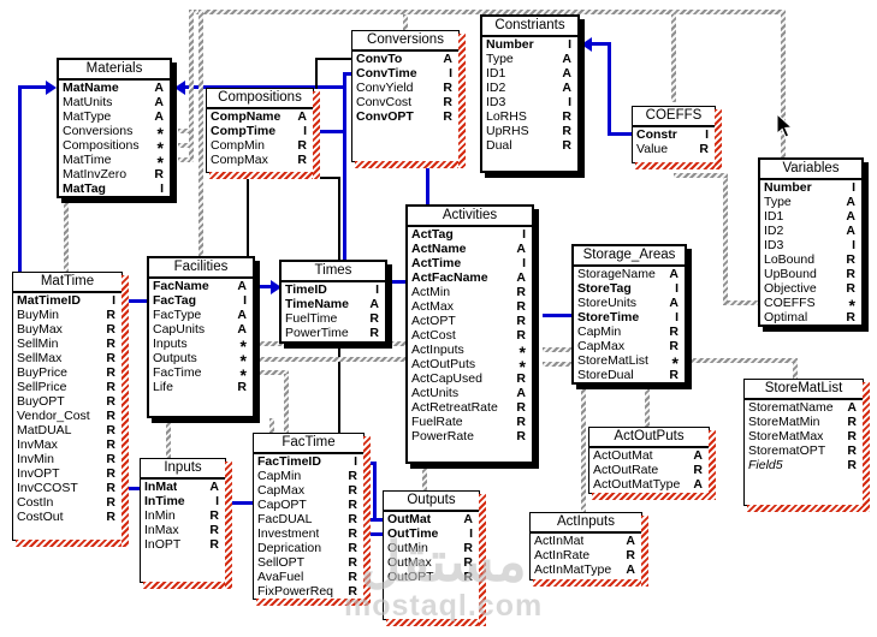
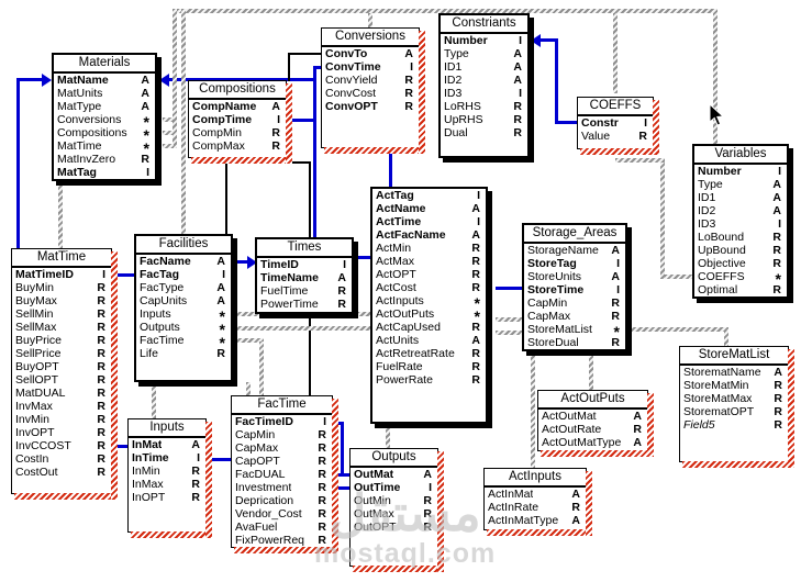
  مستقل
  mostaql.com
  Materials
  MatName
  A
  MatUnits
  A
  MatType
  A
  Conversions
  *
  Compositions
  *
  MatTime
  *
  MatInvZero
  R
  MatTag
  I
  Compositions
  CompName
  A
  CompTime
  I
  CompMin
  R
  CompMax
  R
  Conversions
  ConvTo
  A
  ConvTime
  I
  ConvYield
  R
  ConvCost
  R
  ConvOPT
  R
  Constriants
  Number
  I
  Type
  A
  ID1
  A
  ID2
  A
  ID3
  I
  LoRHS
  R
  UpRHS
  R
  Dual
  R
  COEFFS
  Constr
  I
  Value
  R
  Variables
  Number
  I
  Type
  A
  ID1
  A
  ID2
  A
  ID3
  I
  LoBound
  R
  UpBound
  R
  Objective
  R
  COEFFS
  *
  Optimal
  R
- Activities
  ActTag
  I
  ActName
  A
  ActTime
  I
  ActFacName
  A
  ActMin
  R
  ActMax
  R
  ActOPT
  R
  ActCost
  R
  ActInputs
  *
  ActOutPuts
  *
  ActCapUsed
  R
  ActUnits
  A
  ActRetreatRate
  R
  FuelRate
  R
  PowerRate
  R
  Storage_Areas
  StorageName
  A
  StoreTag
  I
  StoreUnits
  A
  StoreTime
  I
  CapMin
  R
  CapMax
  R
  StoreMatList
  *
  StoreDual
  R
  MatTime
  MatTimeID
  I
  BuyMin
  R
  BuyMax
  R
  SellMin
  R
  SellMax
  R
  BuyPrice
  R
  SellPrice
  R
  BuyOPT
  R
- Vendor_Cost
+ SellOPT
  R
  MatDUAL
  R
  InvMax
  R
  InvMin
  R
  InvOPT
  R
  InvCCOST
  R
  CostIn
  R
  CostOut
  R
  Facilities
  FacName
  A
  FacTag
  I
  FacType
  A
  CapUnits
  A
  Inputs
  *
  Outputs
  *
  FacTime
  *
  Life
  R
  Times
  TimeID
  I
  TimeName
  A
  FuelTime
  R
  PowerTime
  R
  Inputs
  InMat
  A
  InTime
  I
  InMin
  R
  InMax
  R
  InOPT
  R
  FacTime
  FacTimeID
  I
  CapMin
  R
  CapMax
  R
  CapOPT
  R
  FacDUAL
  R
  Investment
  R
  Deprication
  R
- SellOPT
+ Vendor_Cost
  R
  AvaFuel
  R
  FixPowerReq
  R
  Outputs
  OutMat
  A
  OutTime
  I
  OutMin
  R
  OutMax
  R
  OutOPT
  R
  ActOutPuts
  ActOutMat
  A
  ActOutRate
  R
  ActOutMatType
  A
  ActInputs
  ActInMat
  A
  ActInRate
  R
  ActInMatType
  A
  StoreMatList
  StorematName
  A
  StoreMatMin
  R
  StoreMatMax
  R
  StorematOPT
  R
  Field5
  R
